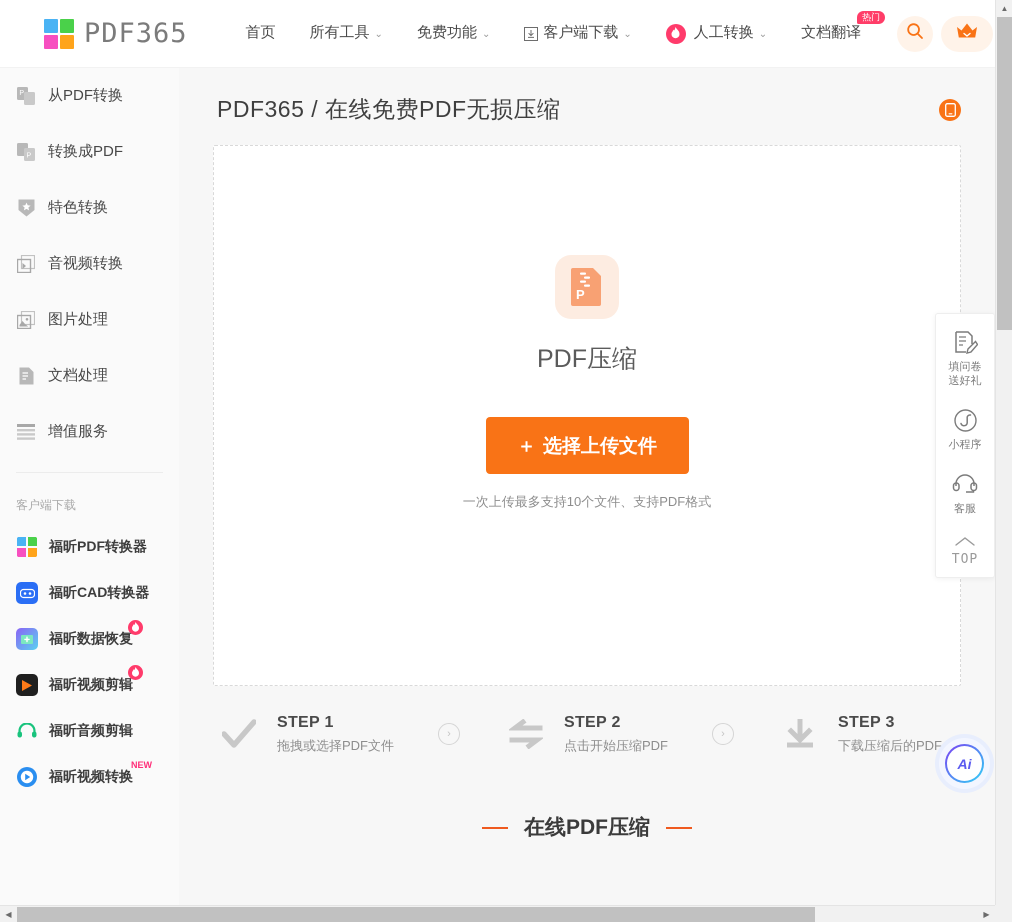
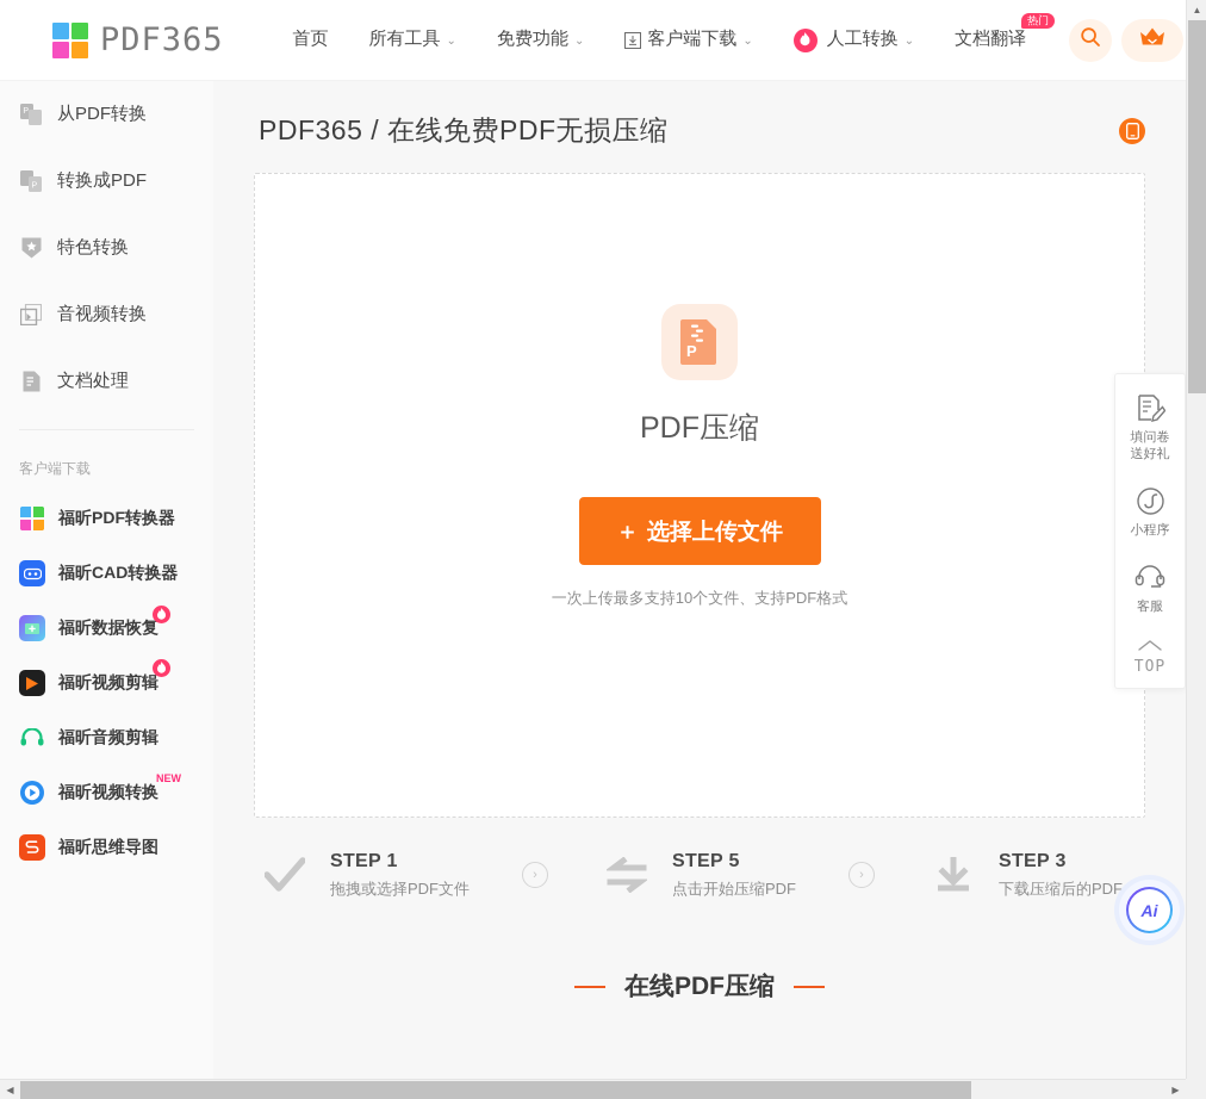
  PDF365
  首页
  所有工具
  ⌄
  免费功能
  ⌄
  客户端下载
  ⌄
  人工转换
  ⌄
  文档翻译
  热门
  从PDF转换
  转换成PDF
  特色转换
  音视频转换
- 图片处理
  文档处理
- 增值服务
  客户端下载
  福昕PDF转换器
  福昕CAD转换器
  福昕数据恢复
  福昕视频剪辑
  福昕音频剪辑
  福昕视频转换
  NEW
+ 福昕思维导图
  PDF365 / 在线免费PDF无损压缩
  P
  PDF压缩
  ＋
  选择上传文件
  一次上传最多支持10个文件、支持PDF格式
  STEP 1
  拖拽或选择PDF文件
  ›
- STEP 2
+ STEP 5
  点击开始压缩PDF
  ›
  STEP 3
  下载压缩后的PDF
  在线PDF压缩
  填问卷
  送好礼
  小程序
  客服
  TOP
  Ai
  ▲
  ◀
  ▶
